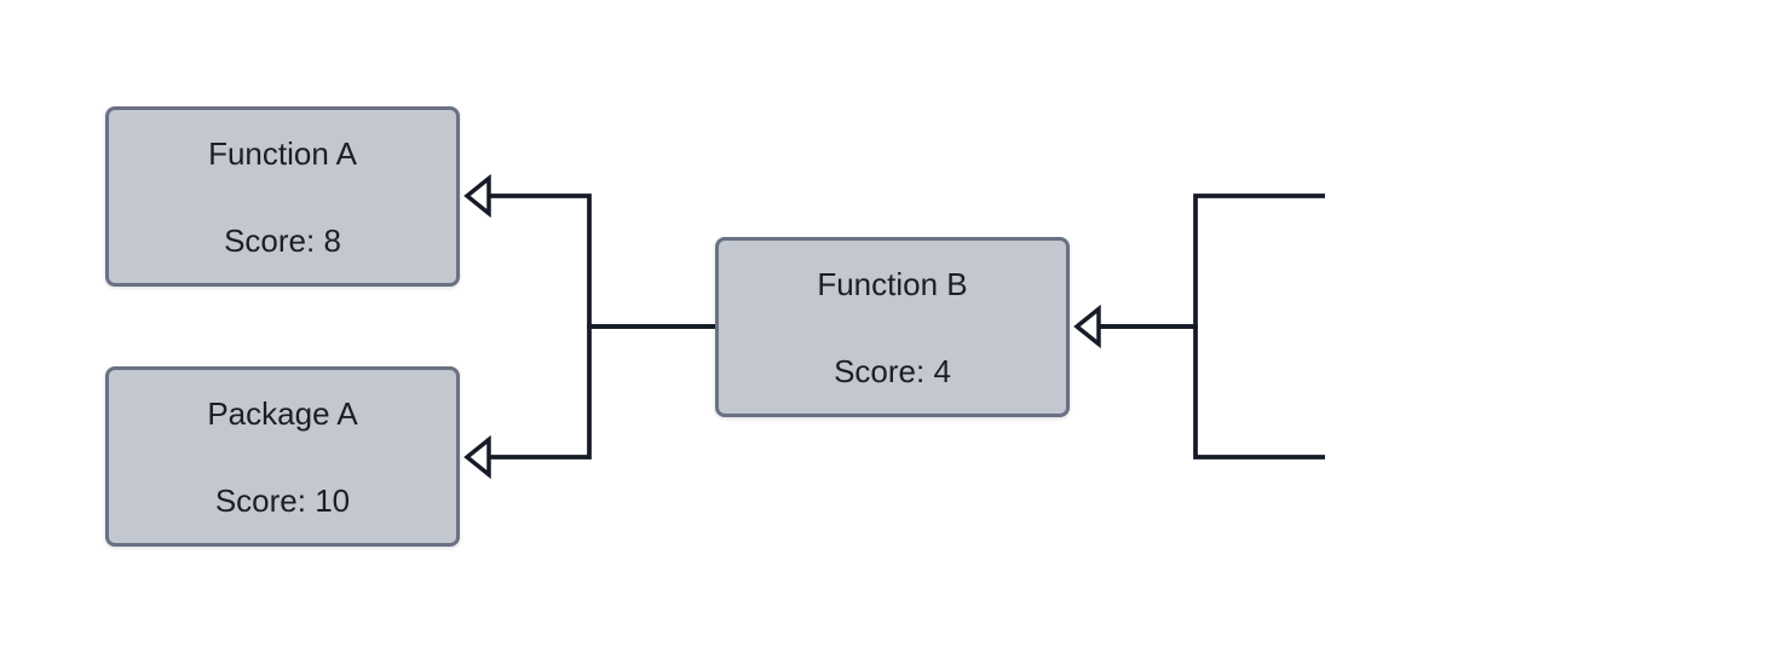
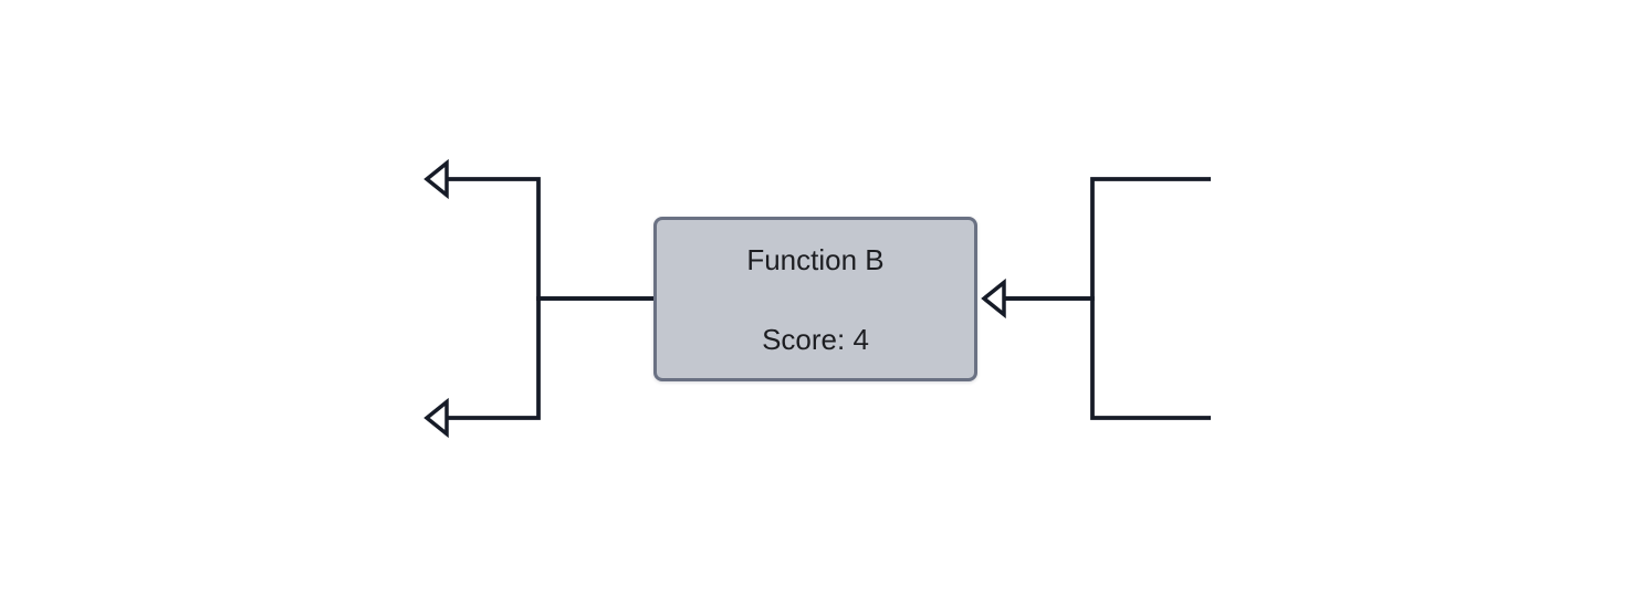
- Function A
- Score: 8
- Package A
- Score: 10
  Function B
  Score: 4
